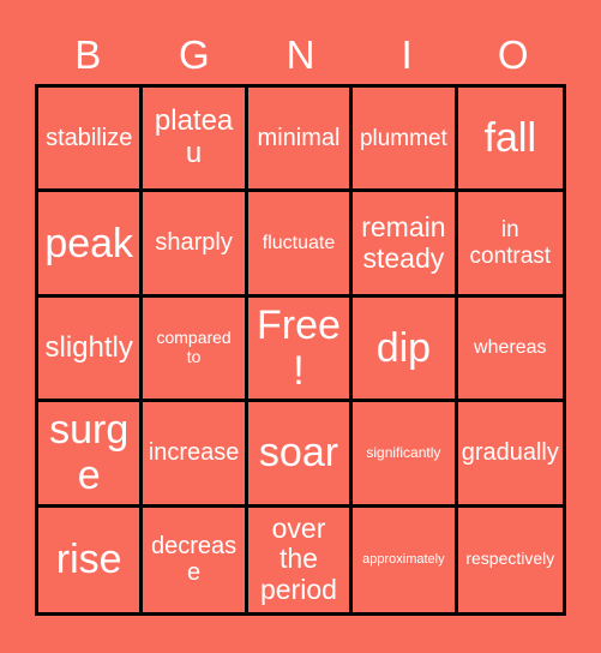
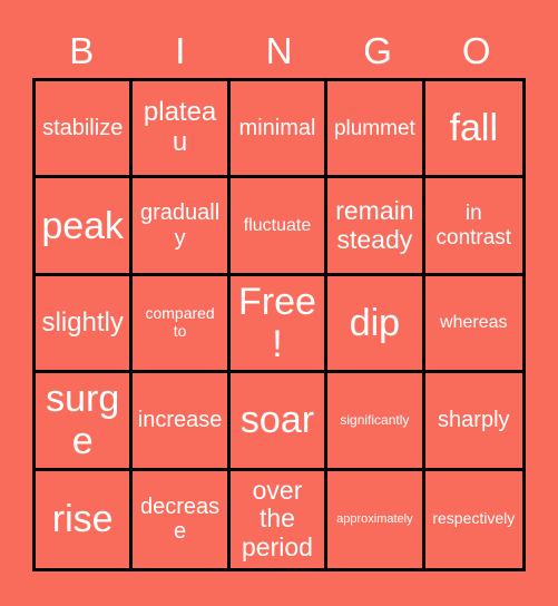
  B
- G
+ I
  N
- I
+ G
  O
  stabilize
  plateau
  minimal
  plummet
  fall
  peak
- sharply
+ gradually
  fluctuate
  remain
  steady
  in
  contrast
  slightly
  compared
  to
  Free!
  dip
  whereas
  surge
  increase
  soar
  significantly
- gradually
+ sharply
  rise
  decrease
  over
  the
  period
  approximately
  respectively
